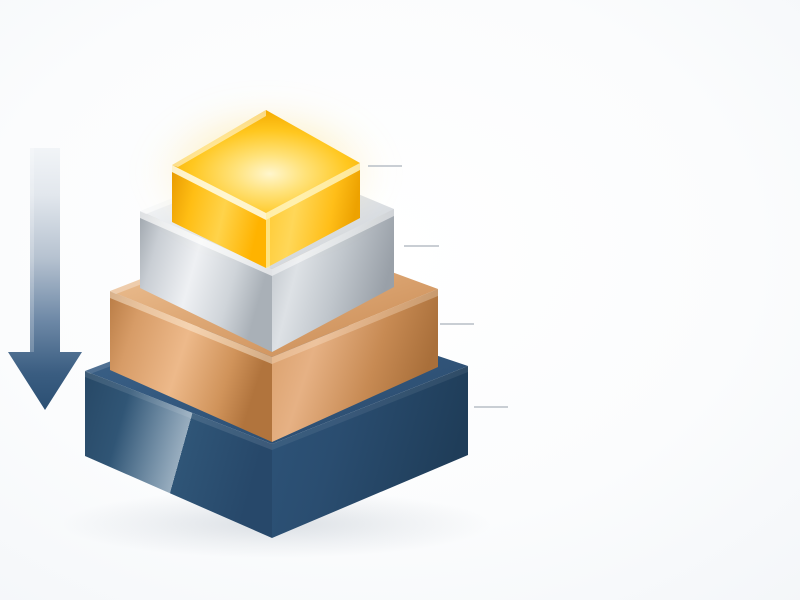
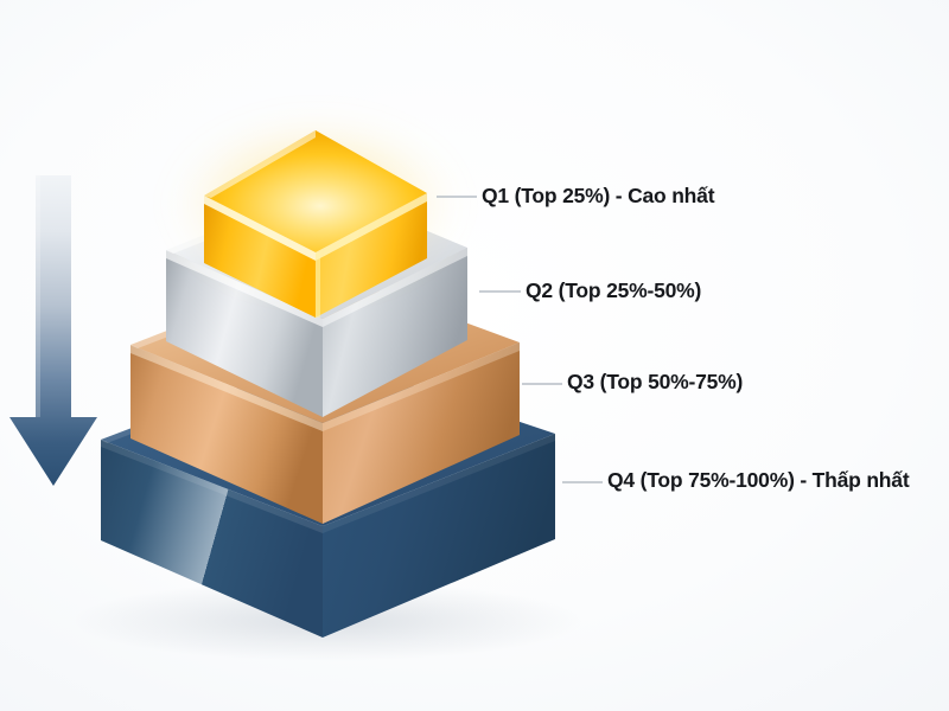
+ Q1 (Top 25%) - Cao nhất
+ Q2 (Top 25%-50%)
+ Q3 (Top 50%-75%)
+ Q4 (Top 75%-100%) - Thấp nhất
